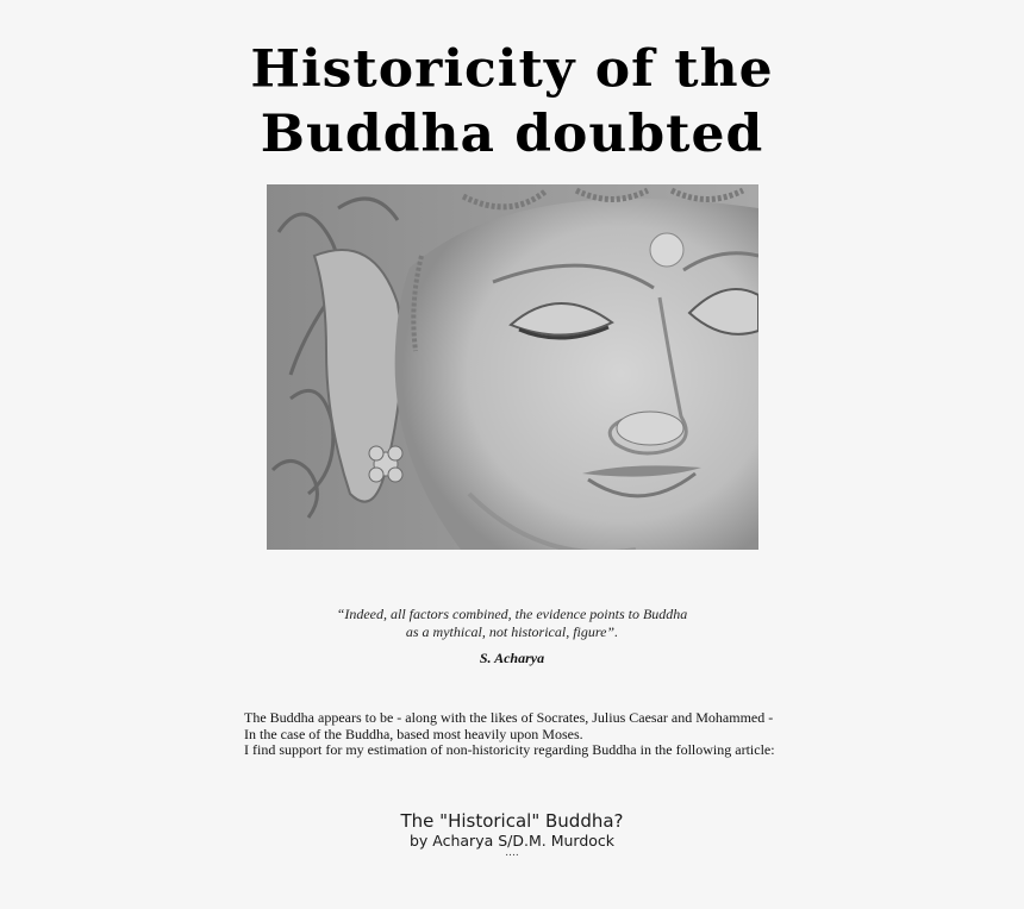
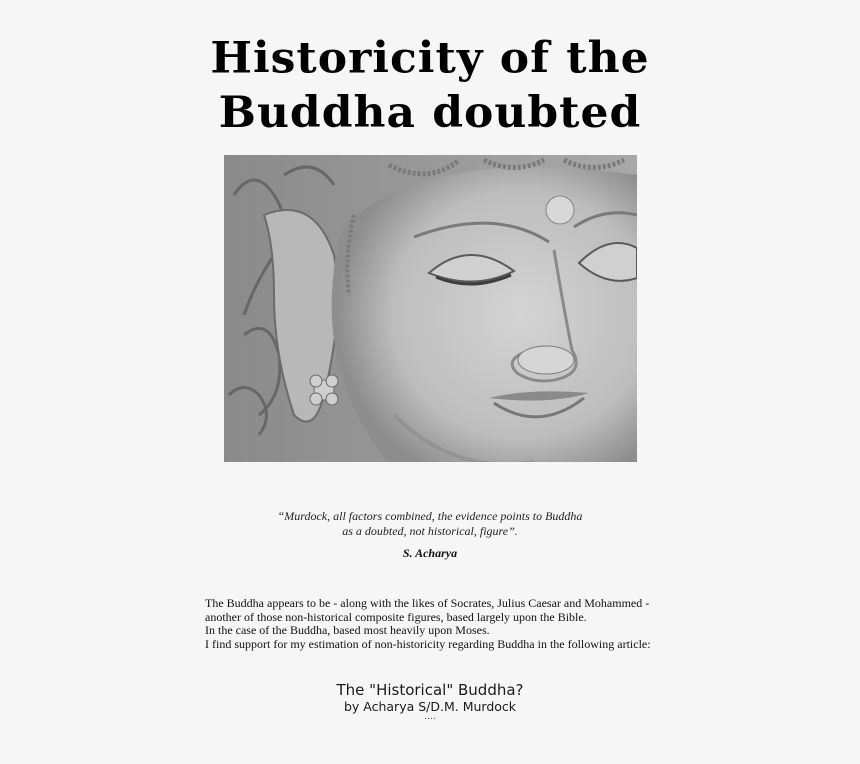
  Historicity of the
  Buddha doubted
- “Indeed, all factors combined, the evidence points to Buddha
+ “Murdock, all factors combined, the evidence points to Buddha
- as a mythical, not historical, figure”.
+ as a doubted, not historical, figure”.
  S. Acharya
  The Buddha appears to be - along with the likes of Socrates, Julius Caesar and Mohammed -
+ another of those non-historical composite figures, based largely upon the Bible.
  In the case of the Buddha, based most heavily upon Moses.
  I find support for my estimation of non-historicity regarding Buddha in the following article:
  The "Historical" Buddha?
  by Acharya S/D.M. Murdock
  ....
